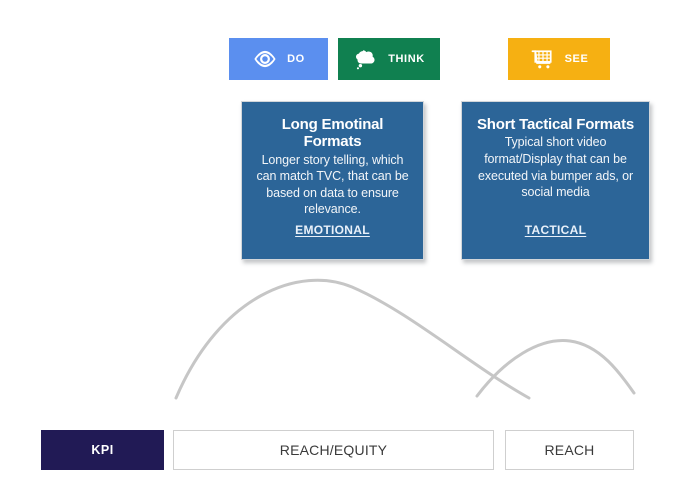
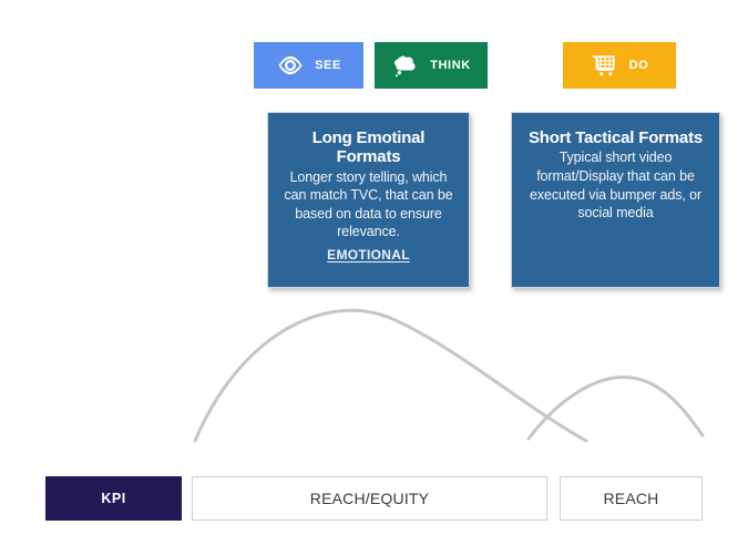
- DO
+ SEE
  THINK
- SEE
+ DO
  Long Emotinal Formats
  Longer story telling, which can match TVC, that can be based on data to ensure relevance.
  EMOTIONAL
  Short Tactical Formats
  Typical short video format/Display that can be executed via bumper ads, or social media
- TACTICAL
  KPI
  REACH/EQUITY
  REACH
